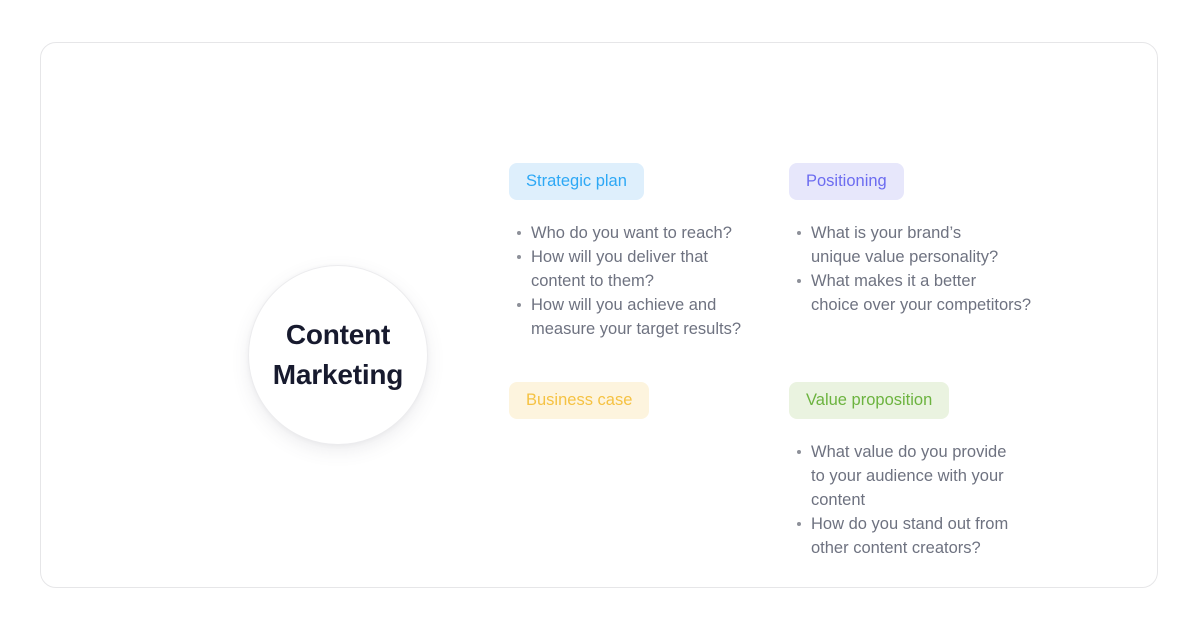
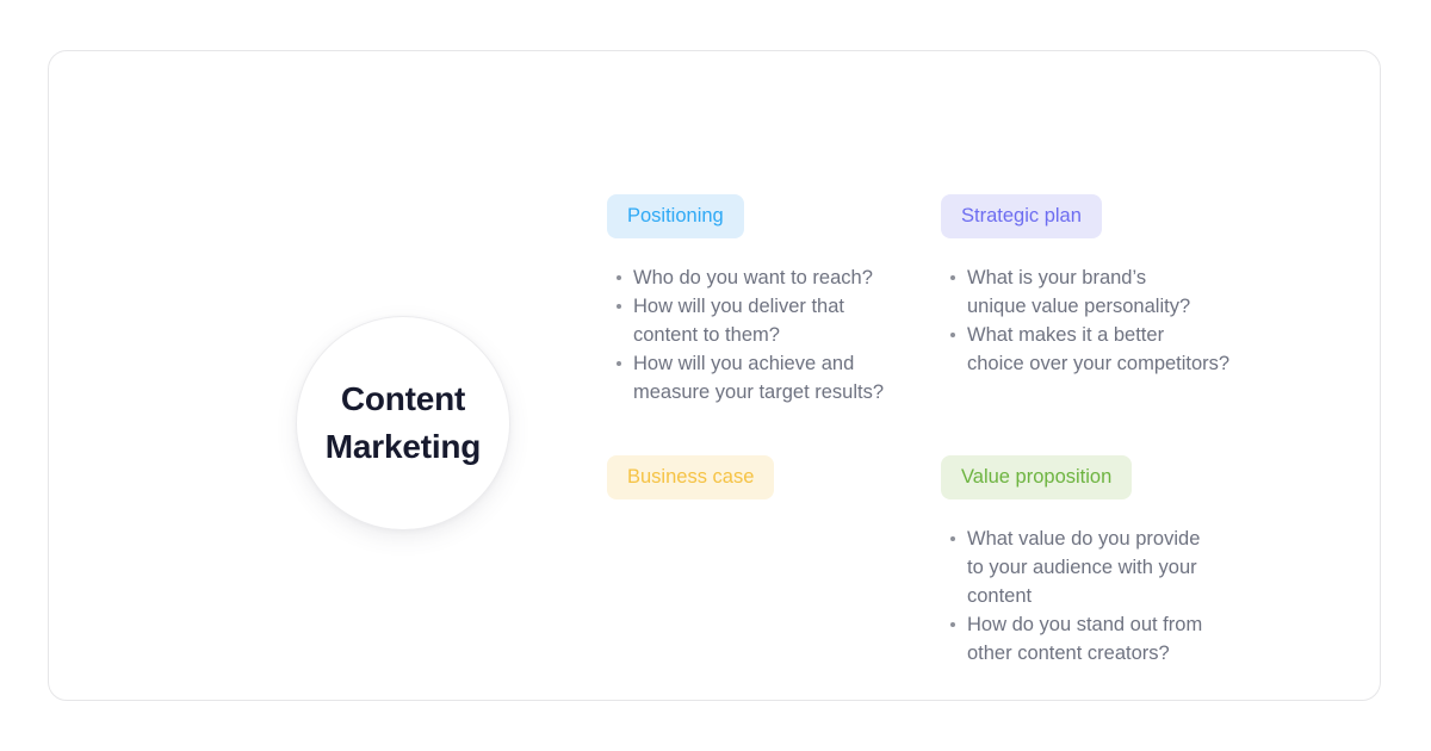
  Content
  Marketing
- Strategic plan
+ Positioning
  Who do you want to reach?
  How will you deliver that
  content to them?
  How will you achieve and
  measure your target results?
- Positioning
+ Strategic plan
  What is your brand’s
  unique value personality?
  What makes it a better
  choice over your competitors?
  Business case
  Value proposition
  What value do you provide
  to your audience with your
  content
  How do you stand out from
  other content creators?
